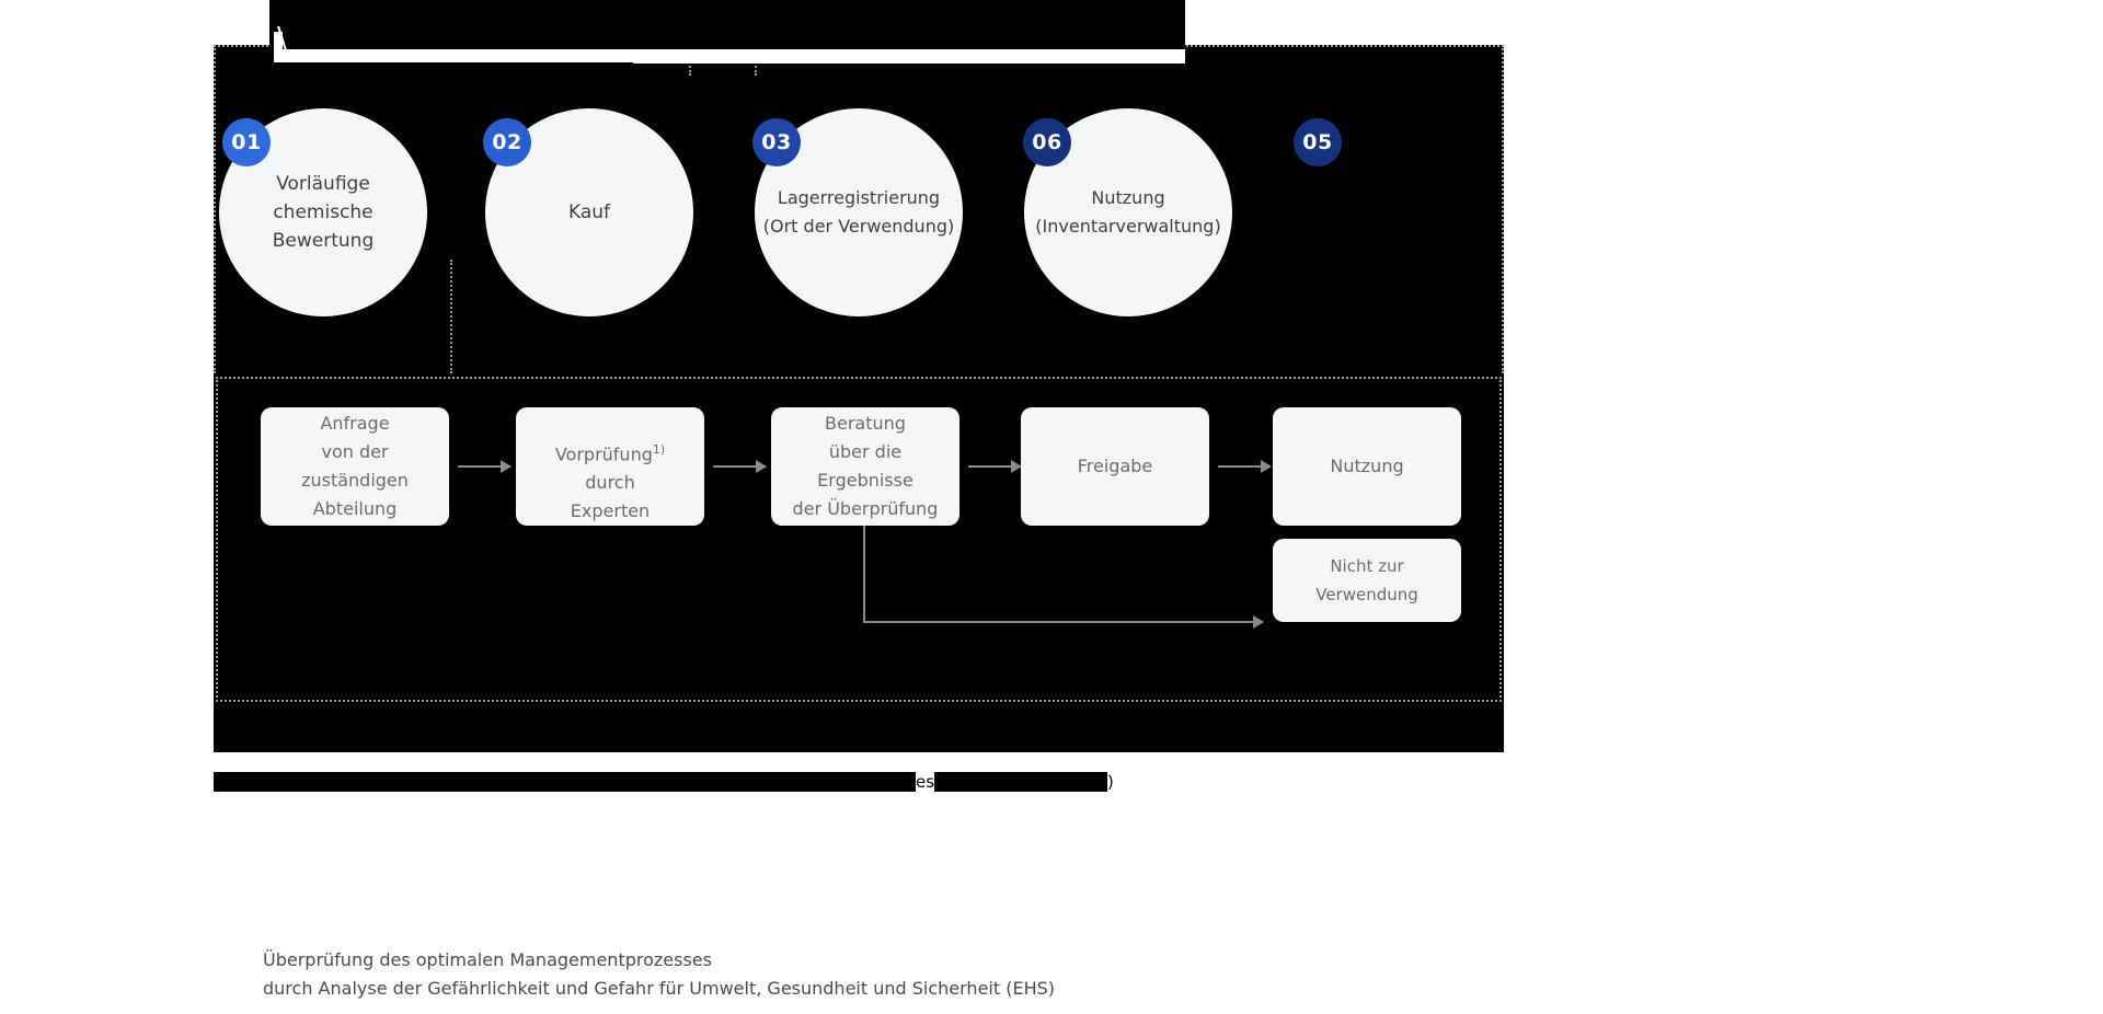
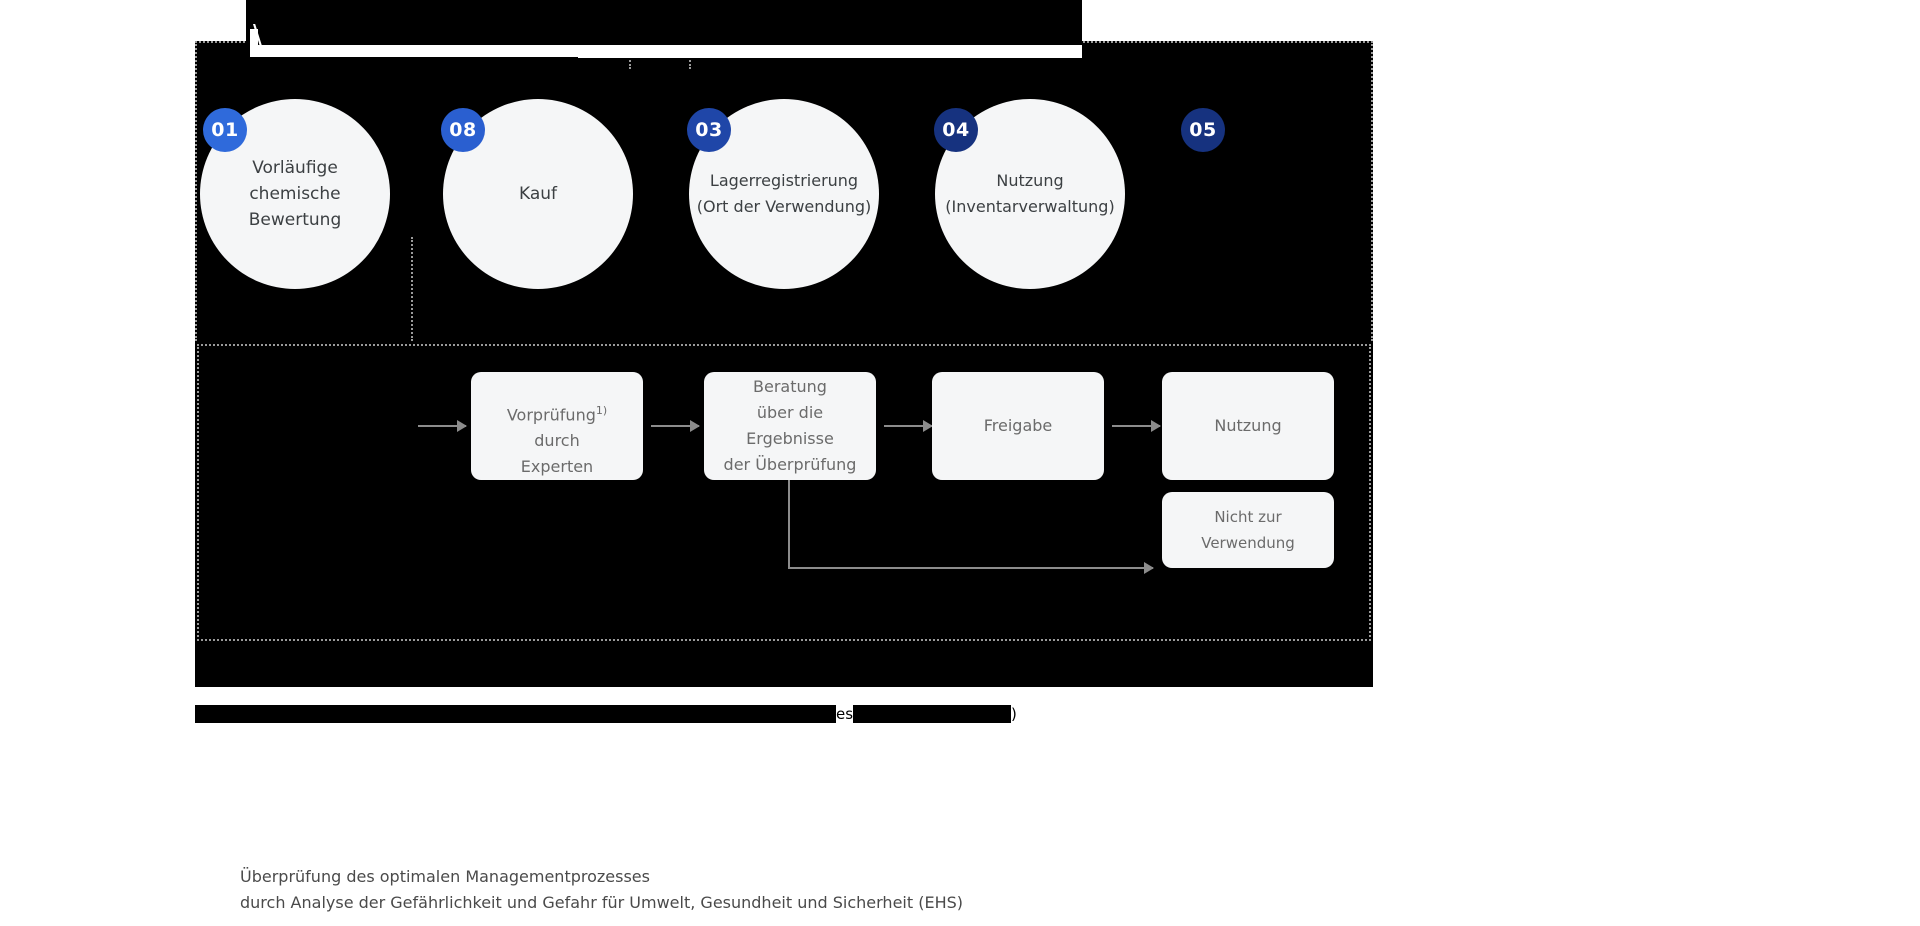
  Vorläufige
  chemische
  Bewertung
  01
  Kauf
- 02
+ 08
  Lagerregistrierung
  (Ort der Verwendung)
  03
  Nutzung
  (Inventarverwaltung)
- 06
+ 04
  05
- Anfrage
- von der zuständigen
- Abteilung
  Vorprüfung1)
  durch
  Experten
  Beratung
  über die Ergebnisse
  der Überprüfung
  Freigabe
  Nutzung
  Nicht zur Verwendung
  Überprüfung des optimalen Managementprozesses
  durch Analyse der Gefährlichkeit und Gefahr für Umwelt, Gesundheit und Sicherheit (EHS)
  \
  es
  )
